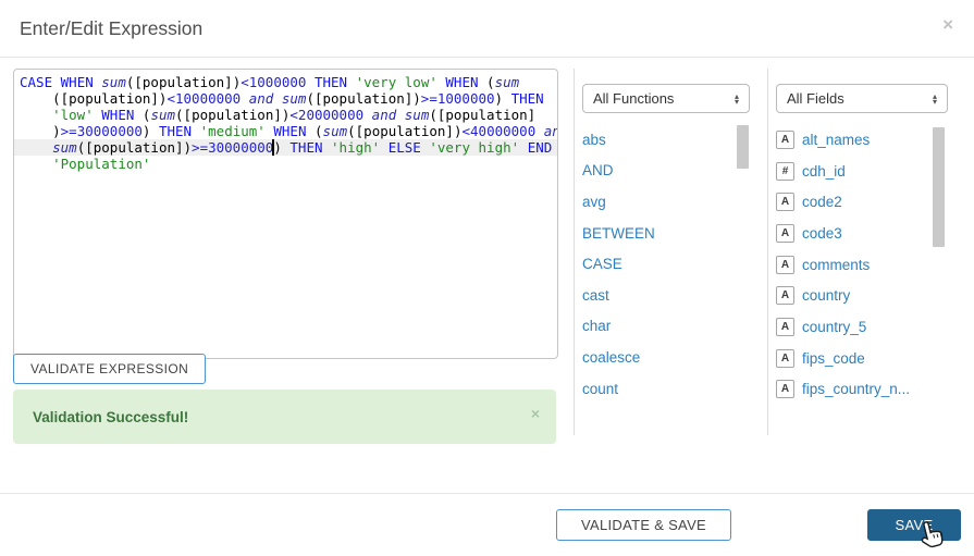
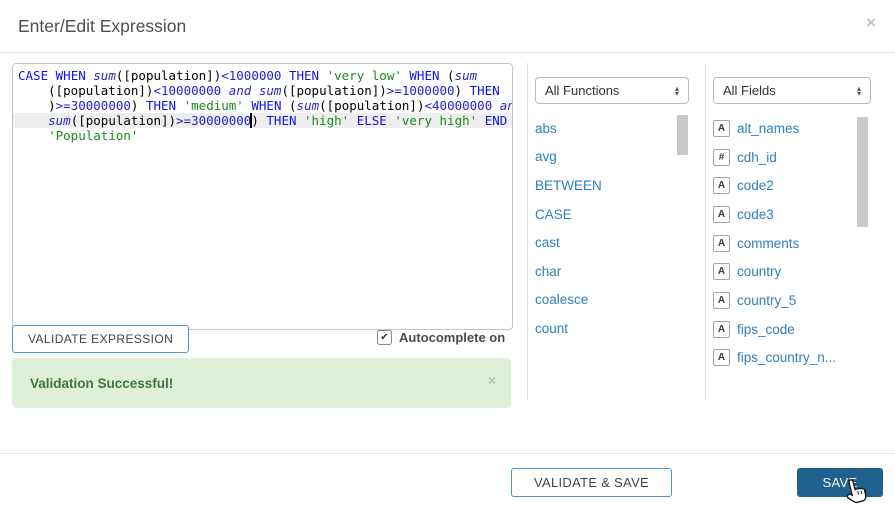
  Enter/Edit Expression
  ×
  CASE WHEN sum([population])<1000000 THEN 'very low' WHEN (sum
  ([population])<10000000 and sum([population])>=1000000) THEN
- 'low' WHEN (sum([population])<20000000 and sum([population]
  )>=30000000) THEN 'medium' WHEN (sum([population])<40000000 an
  sum([population])>=30000000) THEN 'high' ELSE 'very high' END
  'Population'
  VALIDATE EXPRESSION
+ ✔
+ Autocomplete on
  Validation Successful!
  ×
  All Functions
  ▴
  ▾
  abs
- AND
  avg
  BETWEEN
  CASE
  cast
  char
  coalesce
  count
  All Fields
  ▴
  ▾
  A
  alt_names
  #
  cdh_id
  A
  code2
  A
  code3
  A
  comments
  A
  country
  A
  country_5
  A
  fips_code
  A
  fips_country_n...
  VALIDATE & SAVE
  SAV
